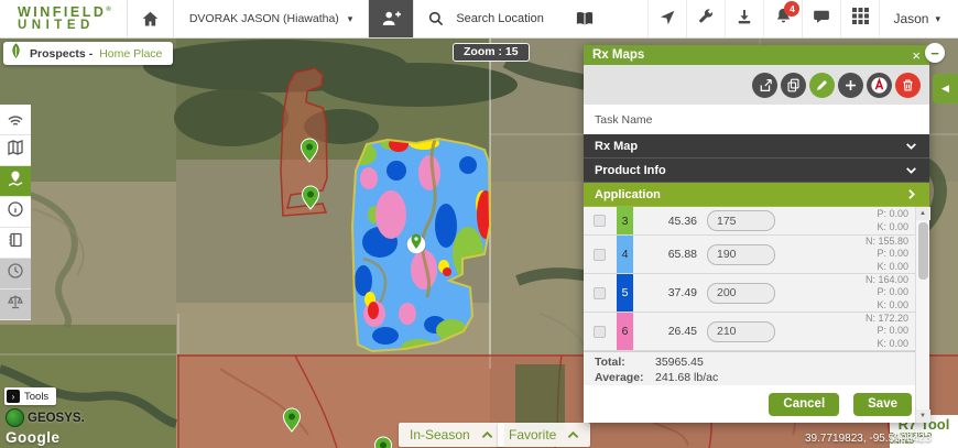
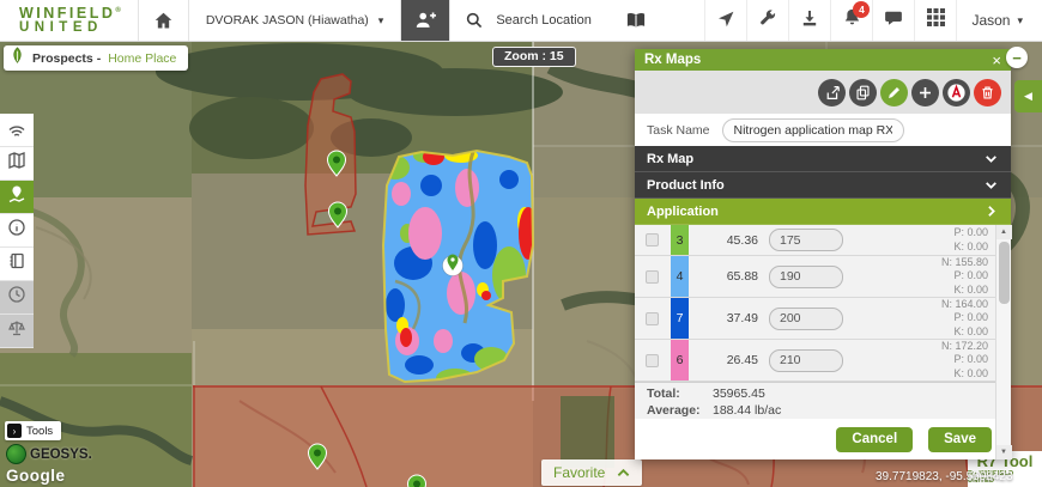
  WINFIELD
  UNITED
  DVORAK JASON (Hiawatha)
  ▾
  Search Location
  4
  Jason
  ▾
  Zoom : 15
  Prospects -
  Home Place
  ›
  Tools
  GEOSYS.
  Google
- In-Season
  Favorite
  39.7719823, -95.5508423
  R7 Tool
  ◀
  −
  Rx Maps
  ×
  Task Name
+ Nitrogen application map RX
  Rx Map
  Product Info
  Application
  3
  45.36
  175
  P: 0.00
  K: 0.00
  4
  65.88
  190
  N: 155.80
  P: 0.00
  K: 0.00
- 5
+ 7
  37.49
  200
  N: 164.00
  P: 0.00
  K: 0.00
  6
  26.45
  210
  N: 172.20
  P: 0.00
  K: 0.00
  Total:
  35965.45
  Average:
- 241.68 lb/ac
+ 188.44 lb/ac
  Cancel
  Save
